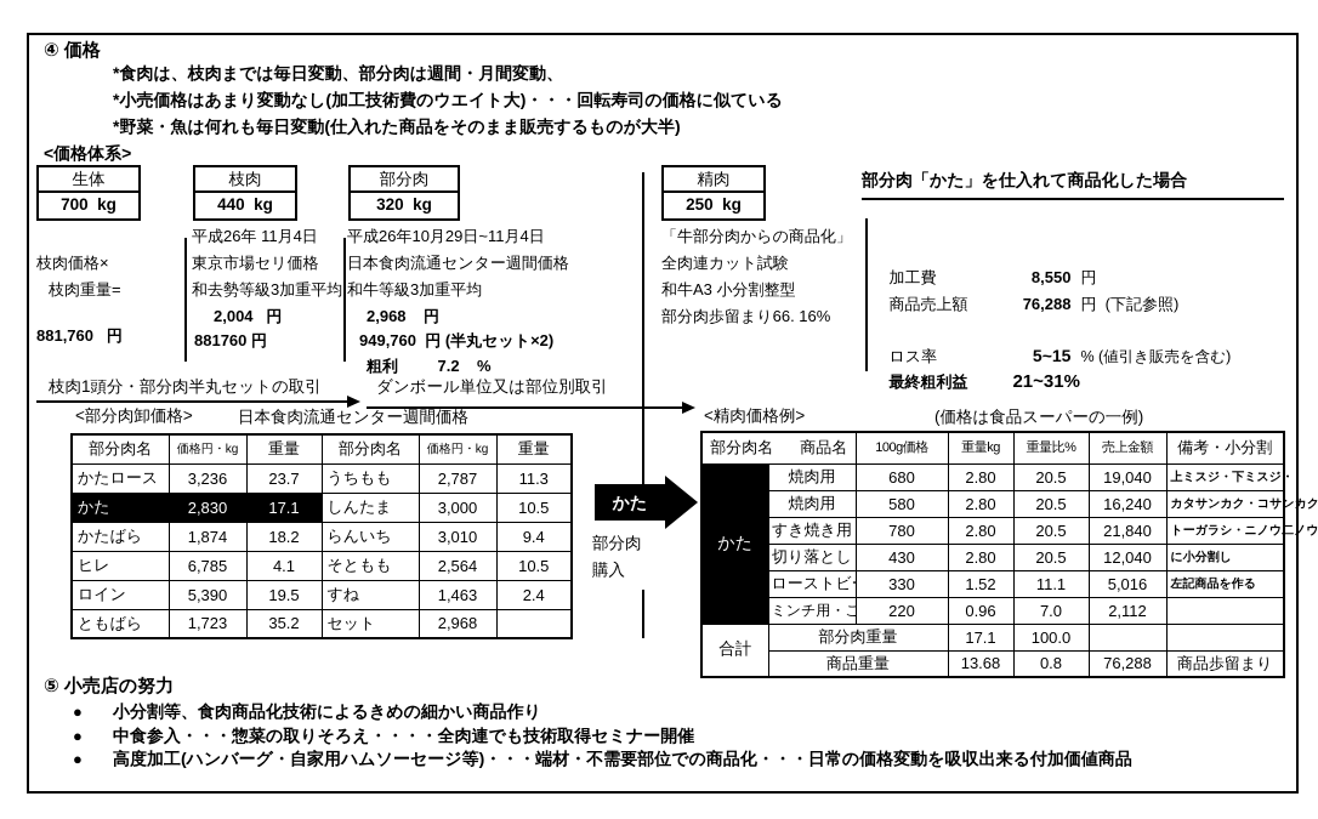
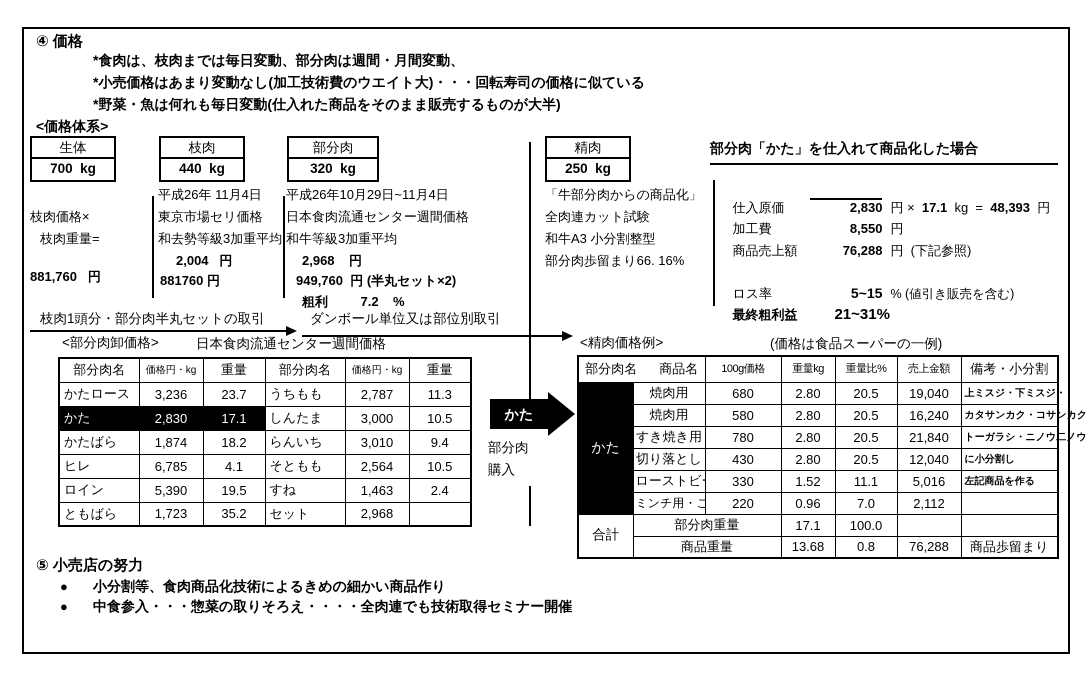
  ④ 価格
  *食肉は、枝肉までは毎日変動、部分肉は週間・月間変動、
  *小売価格はあまり変動なし(加工技術費のウエイト大)・・・回転寿司の価格に似ている
  *野菜・魚は何れも毎日変動(仕入れた商品をそのまま販売するものが大半)
  <価格体系>
  生体
  700 kg
  枝肉
  440 kg
  部分肉
  320 kg
  精肉
  250 kg
  枝肉価格×
  枝肉重量=
  881,760 円
  平成26年 11月4日
  東京市場セリ価格
  和去勢等級3加重平均
  2,004 円
  881760 円
  平成26年10月29日~11月4日
  日本食肉流通センター週間価格
  和牛等級3加重平均
  2,968 円
  949,760 円 (半丸セット×2)
  粗利 7.2 %
  「牛部分肉からの商品化」
  全肉連カット試験
  和牛A3 小分割整型
  部分肉歩留まり66. 16%
  部分肉「かた」を仕入れて商品化した場合
+ 仕入原価 2,830 円 × 17.1 kg = 48,393 円
  加工費 8,550 円
  商品売上額 76,288 円 (下記参照)
  ロス率 5~15 % (値引き販売を含む)
  最終粗利益 21~31%
  枝肉1頭分・部分肉半丸セットの取引
  ダンボール単位又は部位別取引
  <部分肉卸価格>
  日本食肉流通センター週間価格
  <精肉価格例>
  (価格は食品スーパーの一例)
  部分肉名	価格円・kg	重量	部分肉名	価格円・kg	重量
  かたロース	3,236	23.7	うちもも	2,787	11.3
  かた	2,830	17.1	しんたま	3,000	10.5
  かたばら	1,874	18.2	らんいち	3,010	9.4
  ヒレ	6,785	4.1	そともも	2,564	10.5
  ロイン	5,390	19.5	すね	1,463	2.4
  ともばら	1,723	35.2	セット	2,968
  かた
  部分肉
  購入
  部分肉名 商品名	100g価格	重量kg	重量比%	売上金額	備考・小分割
  かた	焼肉用	680	2.80	20.5	19,040	上ミスジ・下ミスジ・
  焼肉用	580	2.80	20.5	16,240	カタサンカク・コサンカク
  すき焼き用	780	2.80	20.5	21,840	トーガラシ・ニノウ二ノウ
  切り落とし	430	2.80	20.5	12,040	に小分割し
  ローストビ	330	1.52	11.1	5,016	左記商品を作る
  ミンチ用・こ	220	0.96	7.0	2,112
  合計	部分肉重量	17.1	100.0
  商品重量	13.68	0.8	76,288	商品歩留まり
  ⑤ 小売店の努力
  ● 小分割等、食肉商品化技術によるきめの細かい商品作り
  ● 中食参入・・・惣菜の取りそろえ・・・・全肉連でも技術取得セミナー開催
- ● 高度加工(ハンバーグ・自家用ハムソーセージ等)・・・端材・不需要部位での商品化・・・日常の価格変動を吸収出来る付加価値商品
